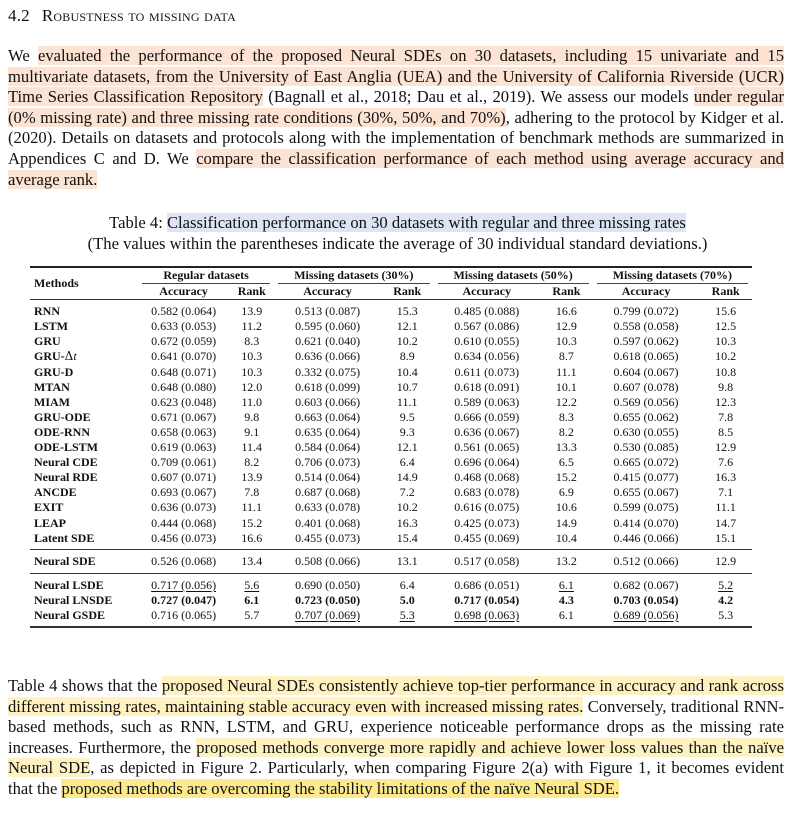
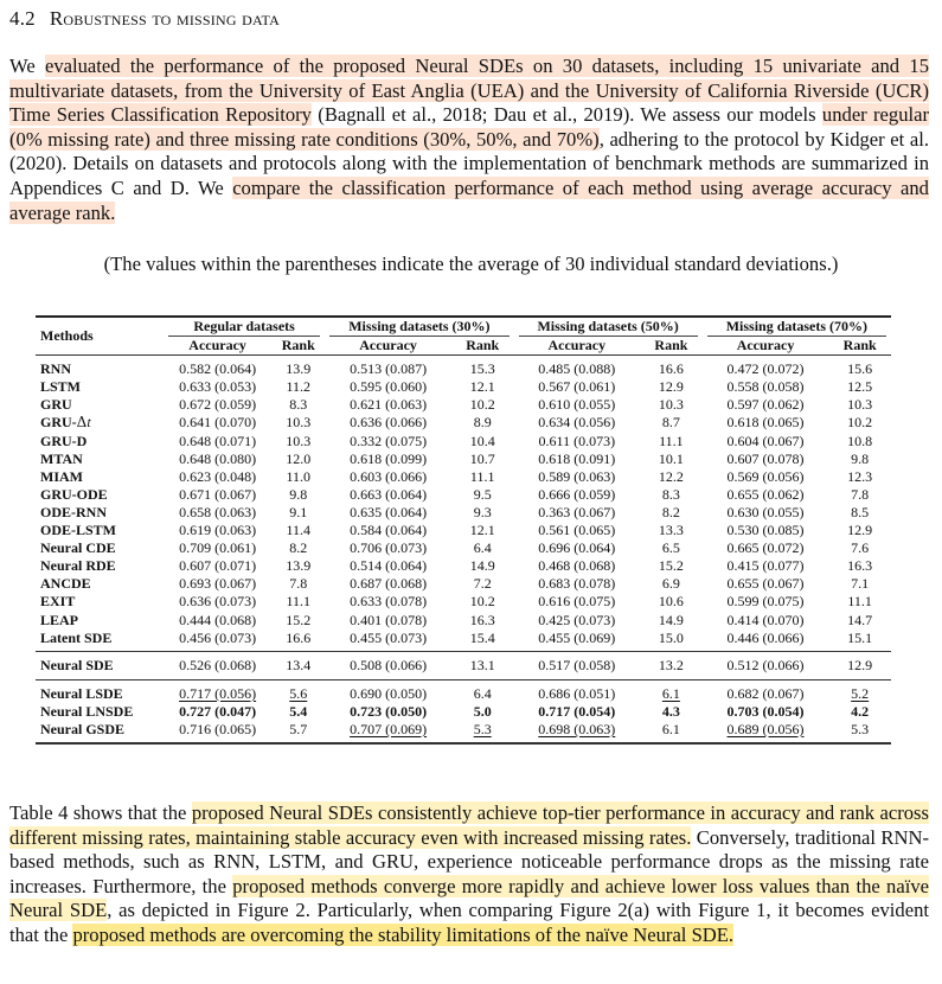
  4.2 Robustness to missing data
  We evaluated the performance of the proposed Neural SDEs on 30 datasets, including 15 univariate and 15 multivariate datasets, from the University of East Anglia (UEA) and the University of California Riverside (UCR) Time Series Classification Repository (Bagnall et al., 2018; Dau et al., 2019). We assess our models under regular (0% missing rate) and three missing rate conditions (30%, 50%, and 70%), adhering to the protocol by Kidger et al. (2020). Details on datasets and protocols along with the implementation of benchmark methods are summarized in Appendices C and D. We compare the classification performance of each method using average accuracy and average rank.
- Table 4: Classification performance on 30 datasets with regular and three missing rates
  (The values within the parentheses indicate the average of 30 individual standard deviations.)
  Methods	Regular datasets	Missing datasets (30%)	Missing datasets (50%)	Missing datasets (70%)
  Accuracy	Rank	Accuracy	Rank	Accuracy	Rank	Accuracy	Rank
- RNN	0.582 (0.064)	13.9	0.513 (0.087)	15.3	0.485 (0.088)	16.6	0.799 (0.072)	15.6
+ RNN	0.582 (0.064)	13.9	0.513 (0.087)	15.3	0.485 (0.088)	16.6	0.472 (0.072)	15.6
- LSTM	0.633 (0.053)	11.2	0.595 (0.060)	12.1	0.567 (0.086)	12.9	0.558 (0.058)	12.5
+ LSTM	0.633 (0.053)	11.2	0.595 (0.060)	12.1	0.567 (0.061)	12.9	0.558 (0.058)	12.5
- GRU	0.672 (0.059)	8.3	0.621 (0.040)	10.2	0.610 (0.055)	10.3	0.597 (0.062)	10.3
+ GRU	0.672 (0.059)	8.3	0.621 (0.063)	10.2	0.610 (0.055)	10.3	0.597 (0.062)	10.3
  GRU-Δt	0.641 (0.070)	10.3	0.636 (0.066)	8.9	0.634 (0.056)	8.7	0.618 (0.065)	10.2
  GRU-D	0.648 (0.071)	10.3	0.332 (0.075)	10.4	0.611 (0.073)	11.1	0.604 (0.067)	10.8
  MTAN	0.648 (0.080)	12.0	0.618 (0.099)	10.7	0.618 (0.091)	10.1	0.607 (0.078)	9.8
  MIAM	0.623 (0.048)	11.0	0.603 (0.066)	11.1	0.589 (0.063)	12.2	0.569 (0.056)	12.3
  GRU-ODE	0.671 (0.067)	9.8	0.663 (0.064)	9.5	0.666 (0.059)	8.3	0.655 (0.062)	7.8
- ODE-RNN	0.658 (0.063)	9.1	0.635 (0.064)	9.3	0.636 (0.067)	8.2	0.630 (0.055)	8.5
+ ODE-RNN	0.658 (0.063)	9.1	0.635 (0.064)	9.3	0.363 (0.067)	8.2	0.630 (0.055)	8.5
  ODE-LSTM	0.619 (0.063)	11.4	0.584 (0.064)	12.1	0.561 (0.065)	13.3	0.530 (0.085)	12.9
  Neural CDE	0.709 (0.061)	8.2	0.706 (0.073)	6.4	0.696 (0.064)	6.5	0.665 (0.072)	7.6
  Neural RDE	0.607 (0.071)	13.9	0.514 (0.064)	14.9	0.468 (0.068)	15.2	0.415 (0.077)	16.3
  ANCDE	0.693 (0.067)	7.8	0.687 (0.068)	7.2	0.683 (0.078)	6.9	0.655 (0.067)	7.1
  EXIT	0.636 (0.073)	11.1	0.633 (0.078)	10.2	0.616 (0.075)	10.6	0.599 (0.075)	11.1
- LEAP	0.444 (0.068)	15.2	0.401 (0.068)	16.3	0.425 (0.073)	14.9	0.414 (0.070)	14.7
+ LEAP	0.444 (0.068)	15.2	0.401 (0.078)	16.3	0.425 (0.073)	14.9	0.414 (0.070)	14.7
- Latent SDE	0.456 (0.073)	16.6	0.455 (0.073)	15.4	0.455 (0.069)	10.4	0.446 (0.066)	15.1
+ Latent SDE	0.456 (0.073)	16.6	0.455 (0.073)	15.4	0.455 (0.069)	15.0	0.446 (0.066)	15.1
  Neural SDE	0.526 (0.068)	13.4	0.508 (0.066)	13.1	0.517 (0.058)	13.2	0.512 (0.066)	12.9
  Neural LSDE	0.717 (0.056)	5.6	0.690 (0.050)	6.4	0.686 (0.051)	6.1	0.682 (0.067)	5.2
- Neural LNSDE	0.727 (0.047)	6.1	0.723 (0.050)	5.0	0.717 (0.054)	4.3	0.703 (0.054)	4.2
+ Neural LNSDE	0.727 (0.047)	5.4	0.723 (0.050)	5.0	0.717 (0.054)	4.3	0.703 (0.054)	4.2
  Neural GSDE	0.716 (0.065)	5.7	0.707 (0.069)	5.3	0.698 (0.063)	6.1	0.689 (0.056)	5.3
  Table 4 shows that the proposed Neural SDEs consistently achieve top-tier performance in accuracy and rank across different missing rates, maintaining stable accuracy even with increased missing rates. Conversely, traditional RNN-based methods, such as RNN, LSTM, and GRU, experience noticeable performance drops as the missing rate increases. Furthermore, the proposed methods converge more rapidly and achieve lower loss values than the naïve Neural SDE, as depicted in Figure 2. Particularly, when comparing Figure 2(a) with Figure 1, it becomes evident that the proposed methods are overcoming the stability limitations of the naïve Neural SDE.
